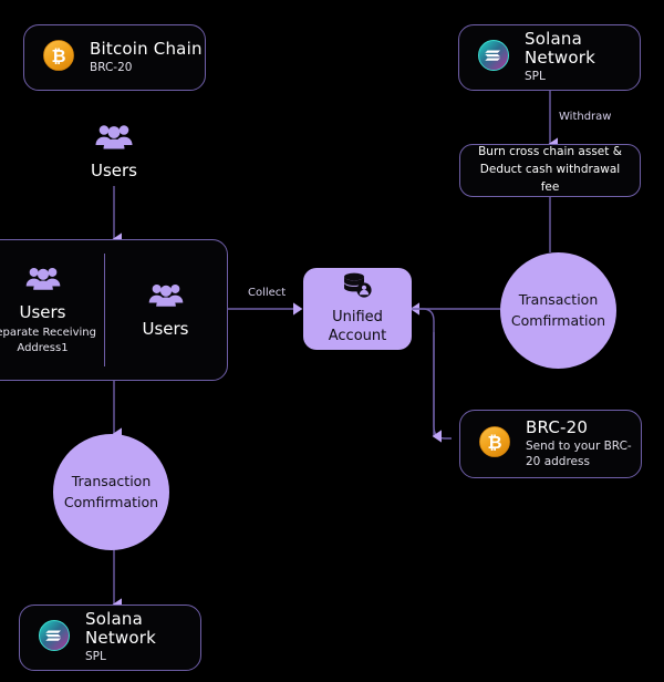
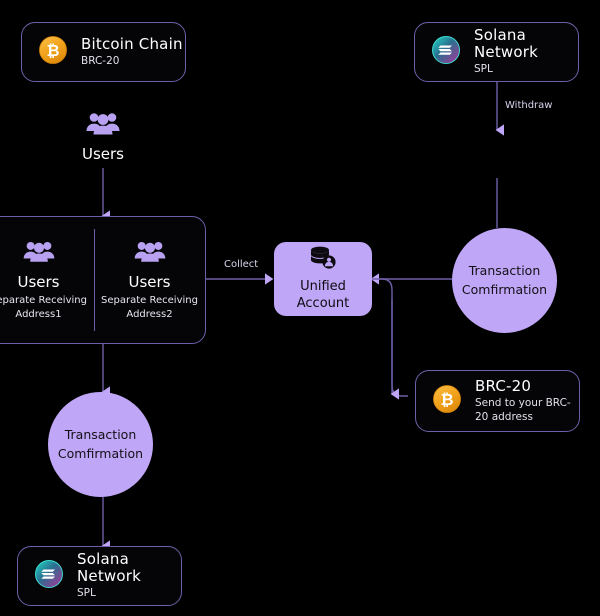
  ₿
  Bitcoin Chain
  BRC-20
  Solana Network
  SPL
  Withdraw
- Burn cross chain asset &
- Deduct cash withdrawal fee
  Users
  Users
  parate Receiving Address1
  Users
+ Separate Receiving Address2
  Collect
  Unified
  Account
  Transaction
  Comfirmation
  ₿
  BRC-20
  Send to your BRC-20 address
  Transaction
  Comfirmation
  Solana Network
  SPL
